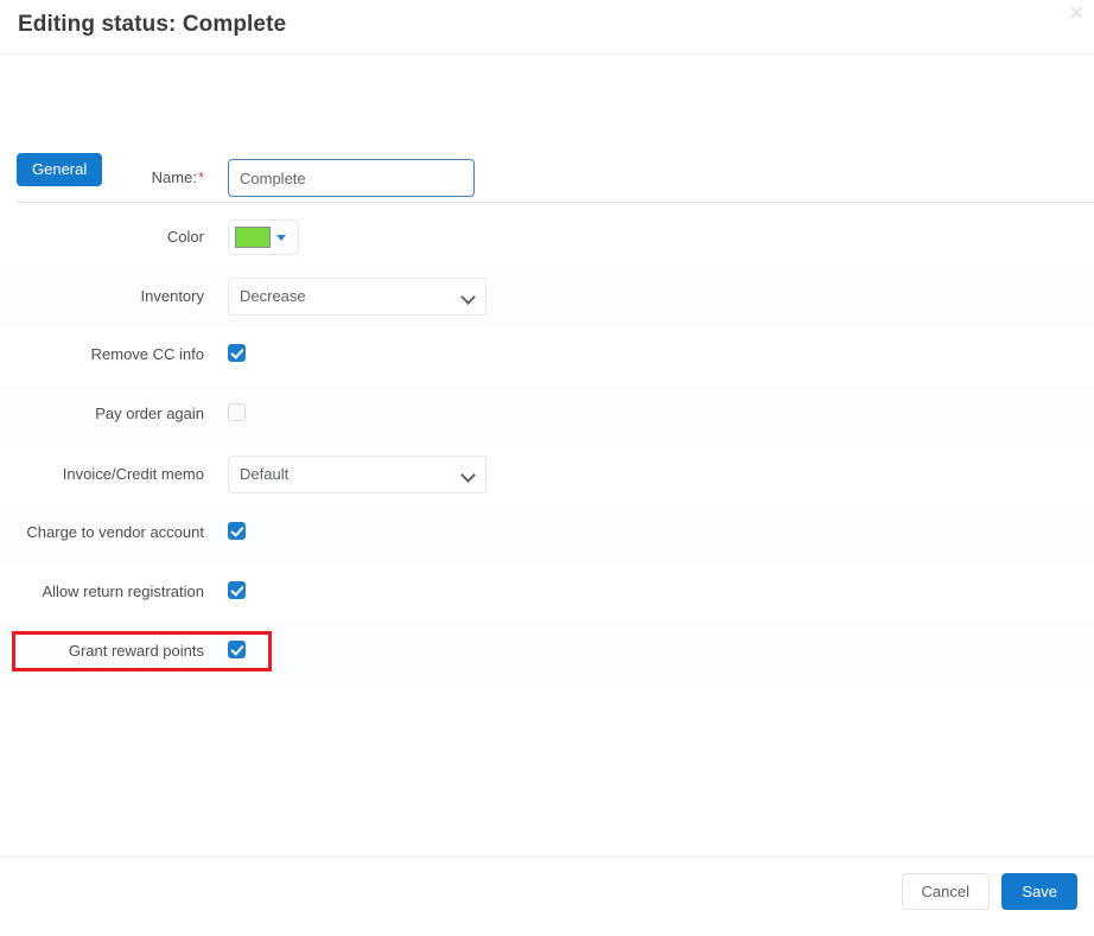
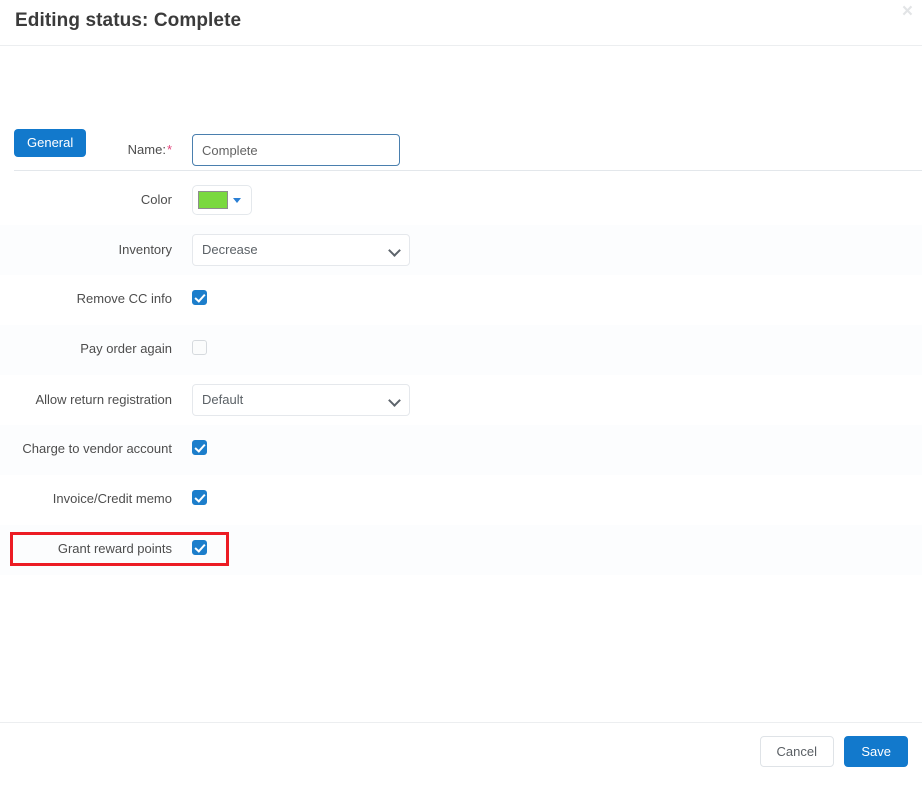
  Editing status: Complete
  ×
  General
  Name:*
  Complete
  Color
  Inventory
  Decrease
  Remove CC info
  Pay order again
- Invoice/Credit memo
+ Allow return registration
  Default
  Charge to vendor account
- Allow return registration
+ Invoice/Credit memo
  Grant reward points
  Cancel
  Save
